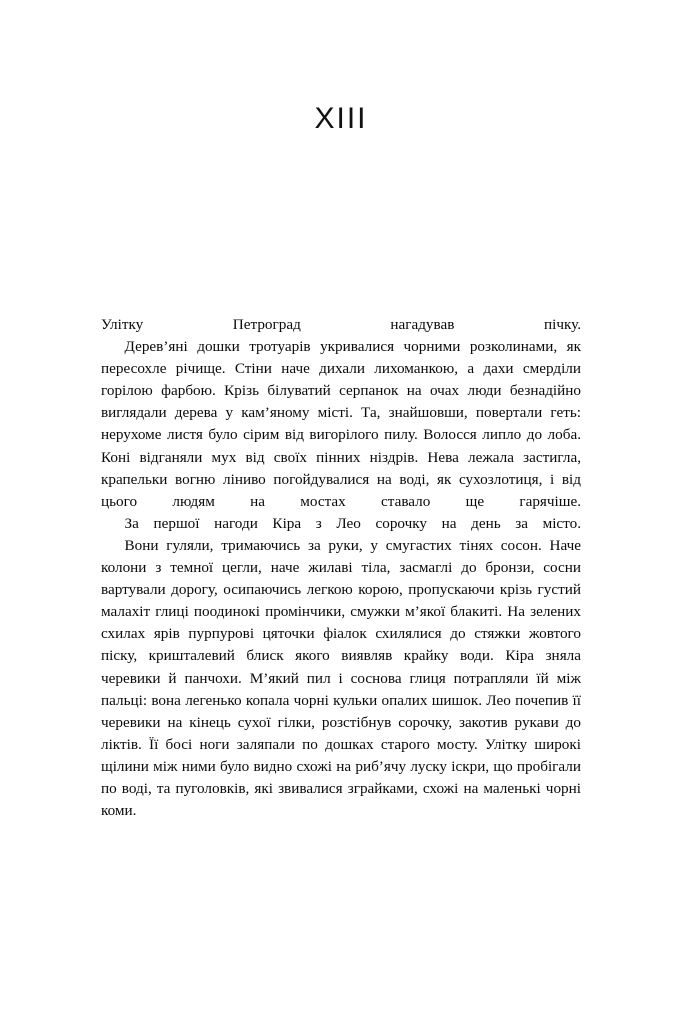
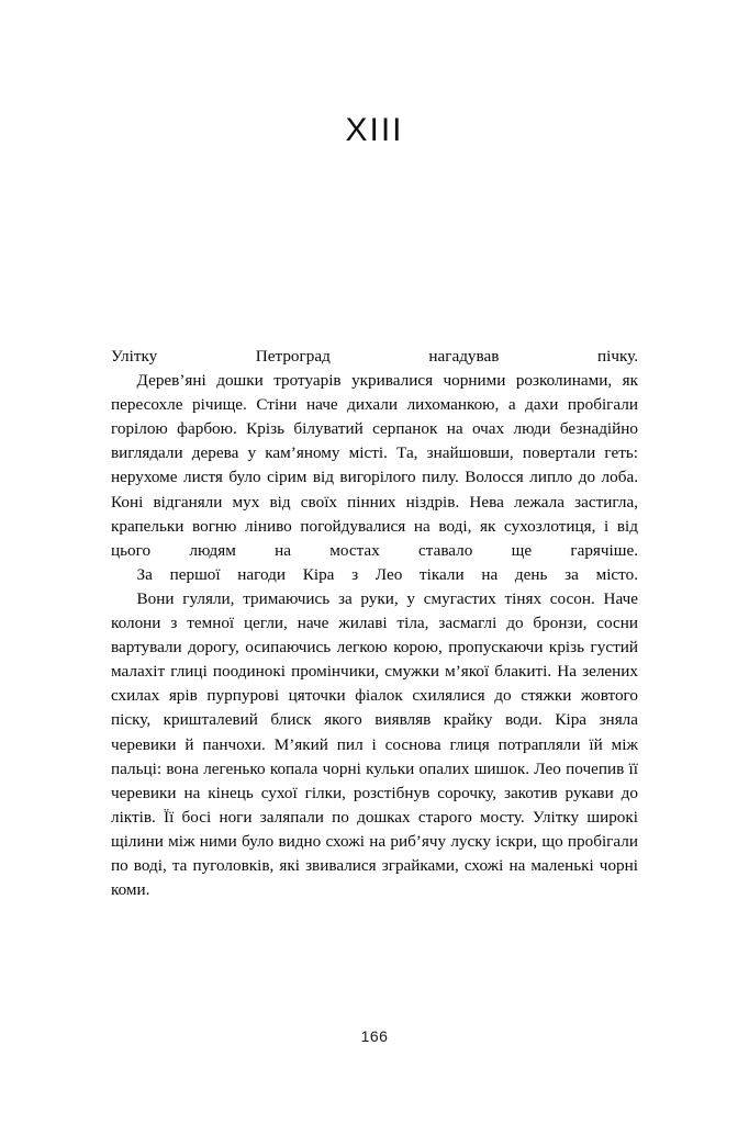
  XIII
  Улітку Петроград нагадував пічку.
- Дерев’яні дошки тротуарів укривалися чорними розколинами, як пересохле річище. Стіни наче дихали лихоманкою, а дахи смерділи горілою фарбою. Крізь білуватий серпанок на очах люди безнадійно виглядали дерева у кам’яному місті. Та, знайшовши, повертали геть: нерухоме листя було сірим від вигорілого пилу. Волосся липло до лоба. Коні відганяли мух від своїх пінних ніздрів. Нева лежала застигла, крапельки вогню ліниво погойдувалися на воді, як сухозлотиця, і від цього людям на мостах ставало ще гарячіше.
+ Дерев’яні дошки тротуарів укривалися чорними розколинами, як пересохле річище. Стіни наче дихали лихоманкою, а дахи пробігали горілою фарбою. Крізь білуватий серпанок на очах люди безнадійно виглядали дерева у кам’яному місті. Та, знайшовши, повертали геть: нерухоме листя було сірим від вигорілого пилу. Волосся липло до лоба. Коні відганяли мух від своїх пінних ніздрів. Нева лежала застигла, крапельки вогню ліниво погойдувалися на воді, як сухозлотиця, і від цього людям на мостах ставало ще гарячіше.
- За першої нагоди Кіра з Лео сорочку на день за місто.
+ За першої нагоди Кіра з Лео тікали на день за місто.
  Вони гуляли, тримаючись за руки, у смугастих тінях сосон. Наче колони з темної цегли, наче жилаві тіла, засмаглі до бронзи, сосни вартували дорогу, осипаючись легкою корою, пропускаючи крізь густий малахіт глиці поодинокі промінчики, смужки м’якої блакиті. На зелених схилах ярів пурпурові цяточки фіалок схилялися до стяжки жовтого піску, кришталевий блиск якого виявляв крайку води. Кіра зняла черевики й панчохи. М’який пил і соснова глиця потрапляли їй між пальці: вона легенько копала чорні кульки опалих шишок. Лео почепив її черевики на кінець сухої гілки, розстібнув сорочку, закотив рукави до ліктів. Її босі ноги заляпали по дошках старого мосту. Улітку широкі щілини між ними було видно схожі на риб’ячу луску іскри, що пробігали по воді, та пуголовків, які звивалися зграйками, схожі на маленькі чорні коми.
+ 166
